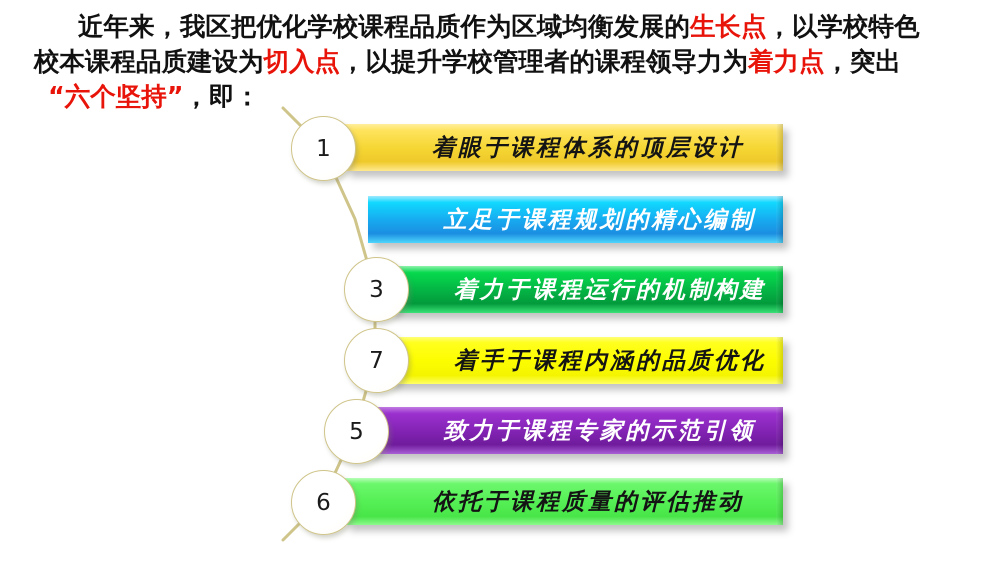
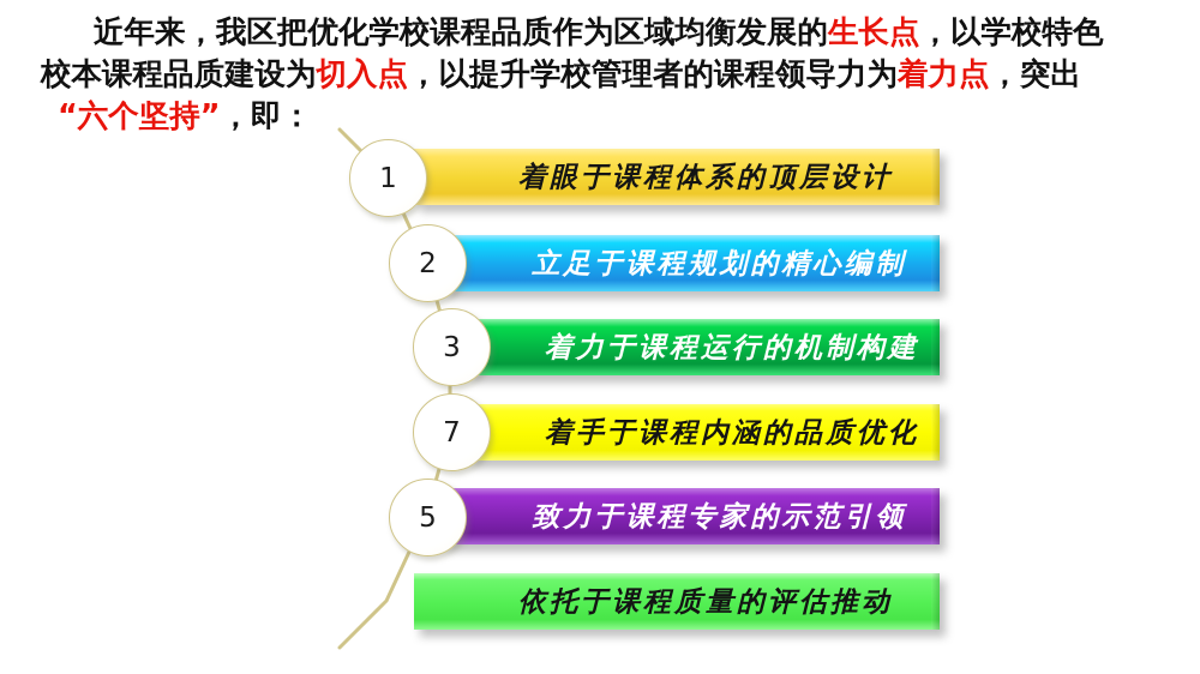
  近年来，我区把优化学校课程品质作为区域均衡发展的生长点，以学校特色
  校本课程品质建设为切入点，以提升学校管理者的课程领导力为着力点，突出
  “六个坚持”，即：
  着眼于课程体系的顶层设计
  立足于课程规划的精心编制
  着力于课程运行的机制构建
  着手于课程内涵的品质优化
  致力于课程专家的示范引领
  依托于课程质量的评估推动
  1
+ 2
  3
  7
  5
- 6
